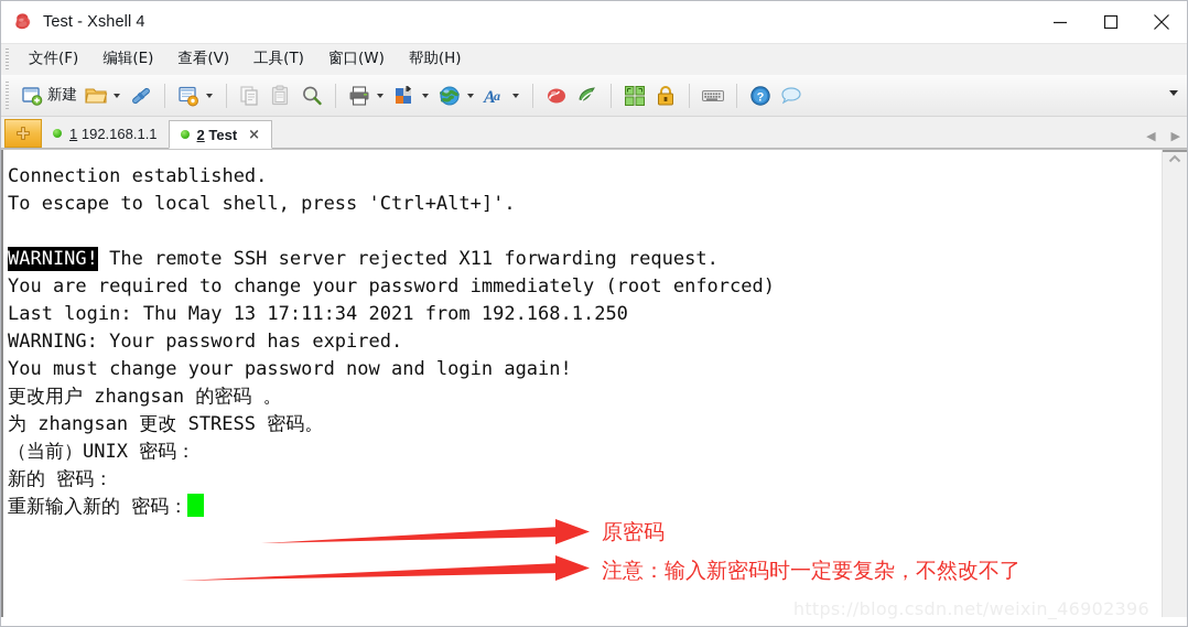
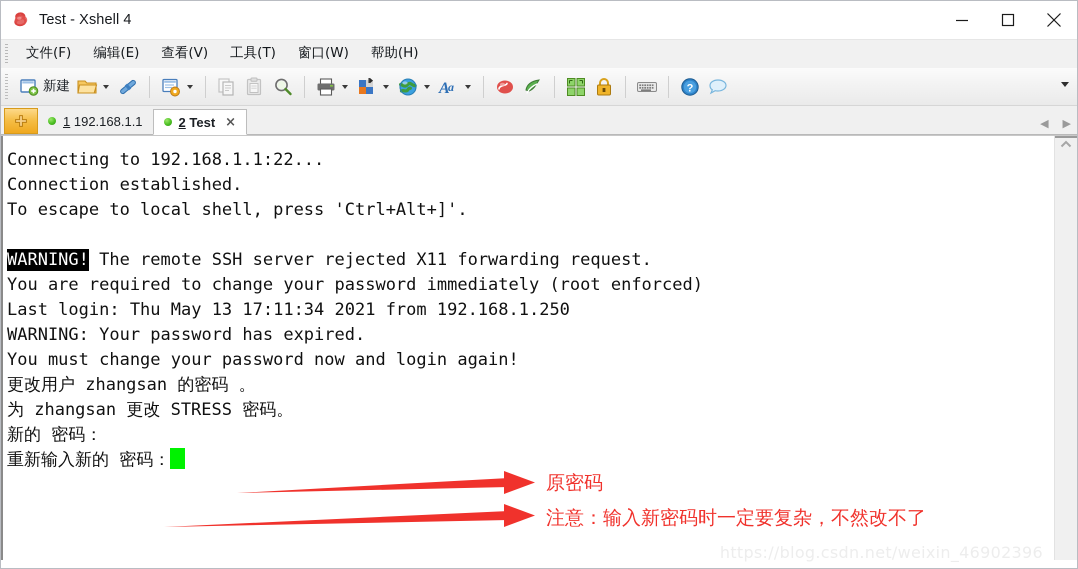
  Test - Xshell 4
  文件(F)
  编辑(E)
  查看(V)
  工具(T)
  窗口(W)
  帮助(H)
  新建
  A
  a
  ?
  1 192.168.1.1
  2 Test
  ×
  ◀
  ▶
+ Connecting to 192.168.1.1:22...
  Connection established.
  To escape to local shell, press 'Ctrl+Alt+]'.
  WARNING! The remote SSH server rejected X11 forwarding request.
  You are required to change your password immediately (root enforced)
  Last login: Thu May 13 17:11:34 2021 from 192.168.1.250
  WARNING: Your password has expired.
  You must change your password now and login again!
  更改用户 zhangsan 的密码 。
  为 zhangsan 更改 STRESS 密码。
- （当前）UNIX 密码：
  新的 密码：
  重新输入新的 密码：
  原密码
  注意：输入新密码时一定要复杂，不然改不了
